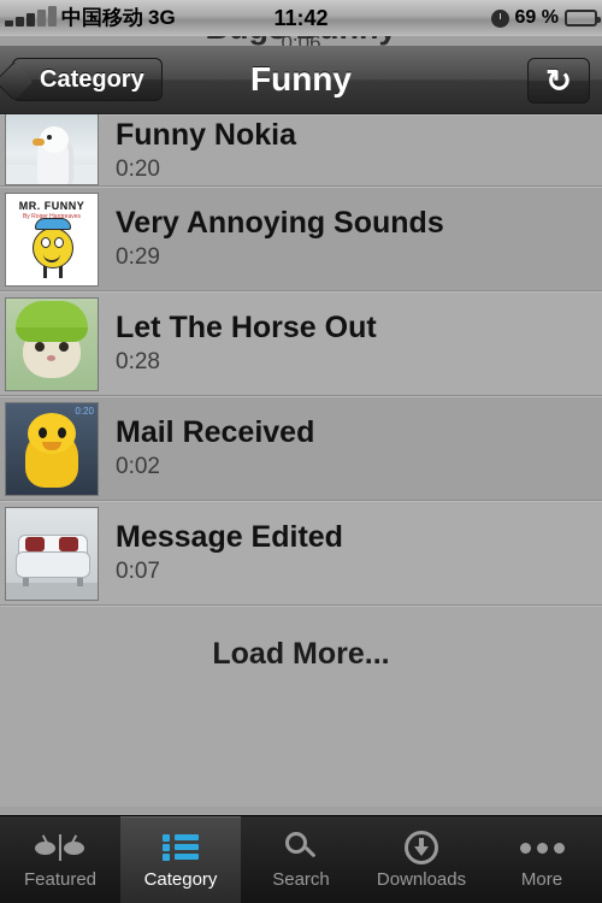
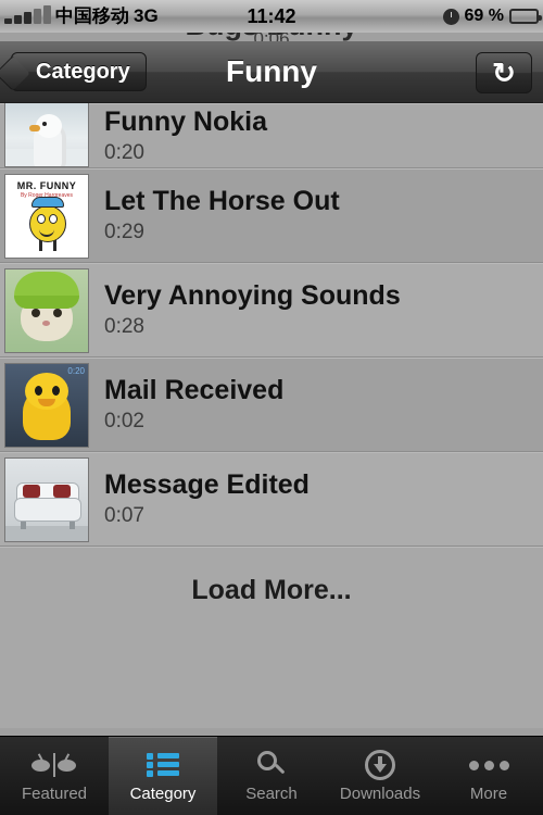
  0:06
  中国移动
  3G
  11:42
  69 %
  Category
  Funny
  ↻
  Funny Nokia
  0:20
  MR. FUNNY
- Very Annoying Sounds
+ Let The Horse Out
  0:29
- Let The Horse Out
+ Very Annoying Sounds
  0:28
  0:20
  Mail Received
  0:02
  Message Edited
  0:07
  Load More...
  Featured
  Category
  Search
  Downloads
  More
